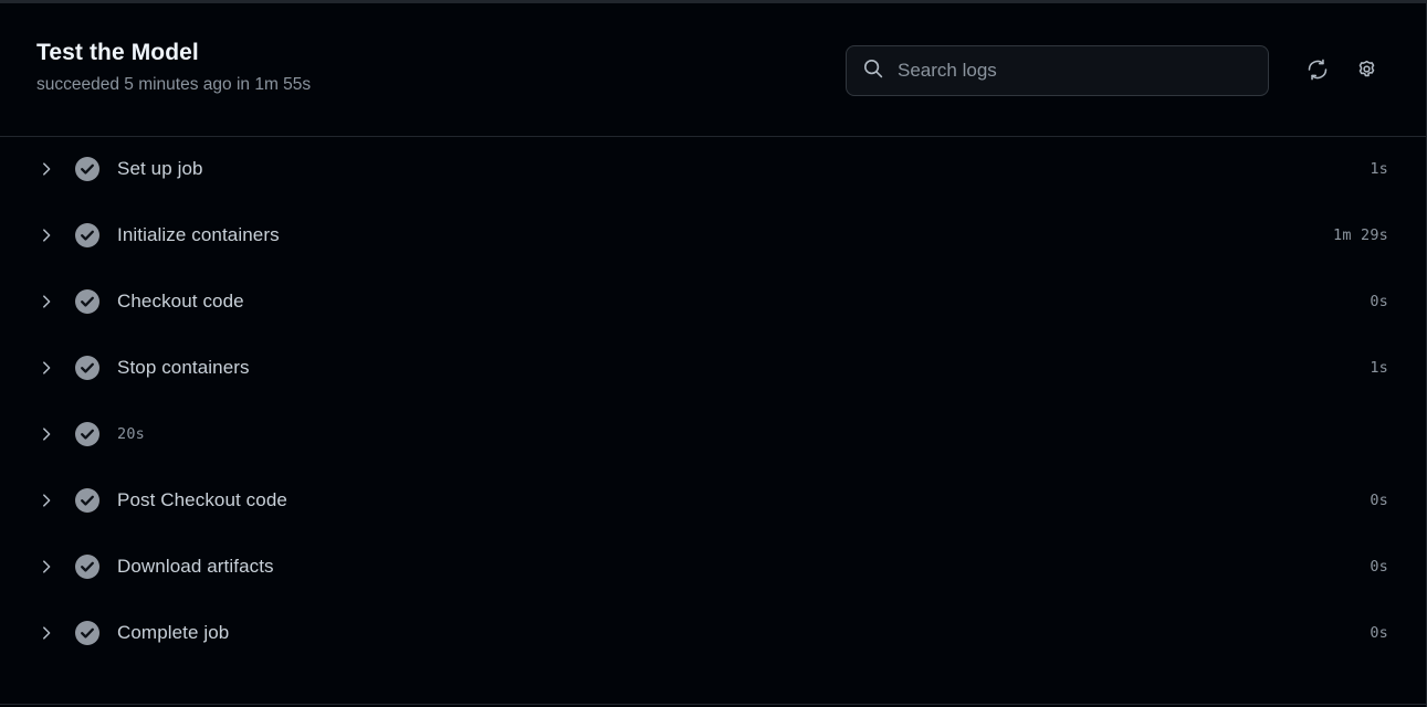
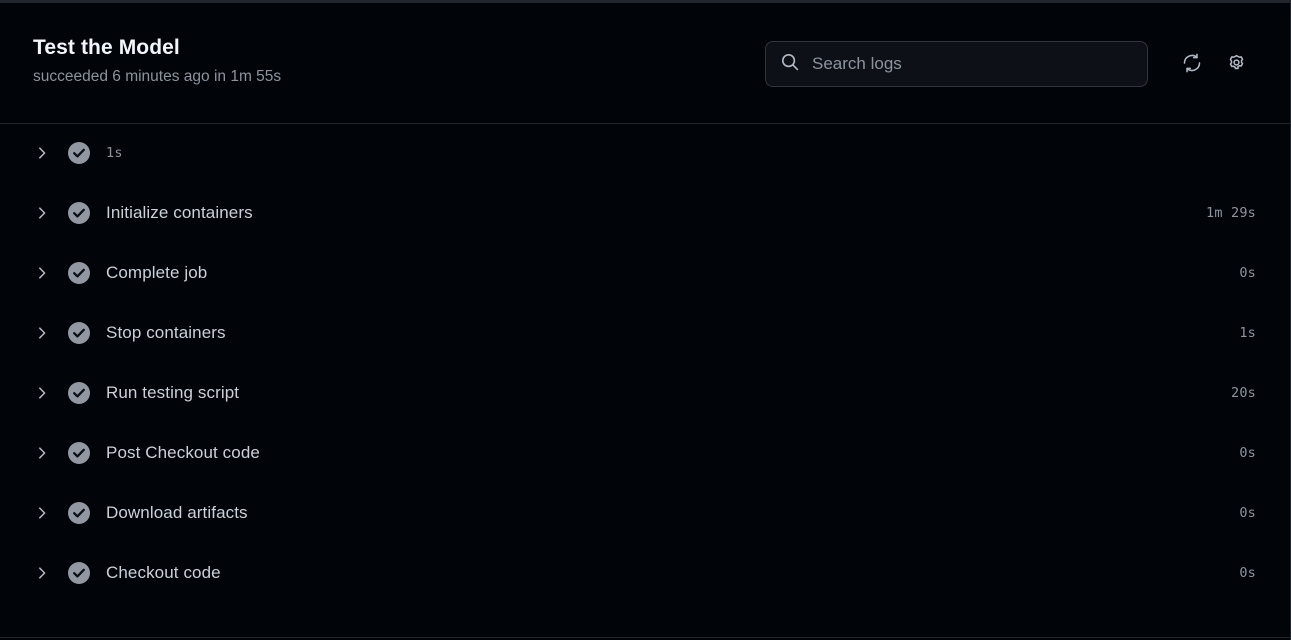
  Test the Model
- succeeded 5 minutes ago in 1m 55s
+ succeeded 6 minutes ago in 1m 55s
  Search logs
- Set up job
  1s
  Initialize containers
  1m 29s
- Checkout code
+ Complete job
  0s
  Stop containers
  1s
+ Run testing script
  20s
  Post Checkout code
  0s
  Download artifacts
  0s
- Complete job
+ Checkout code
  0s
